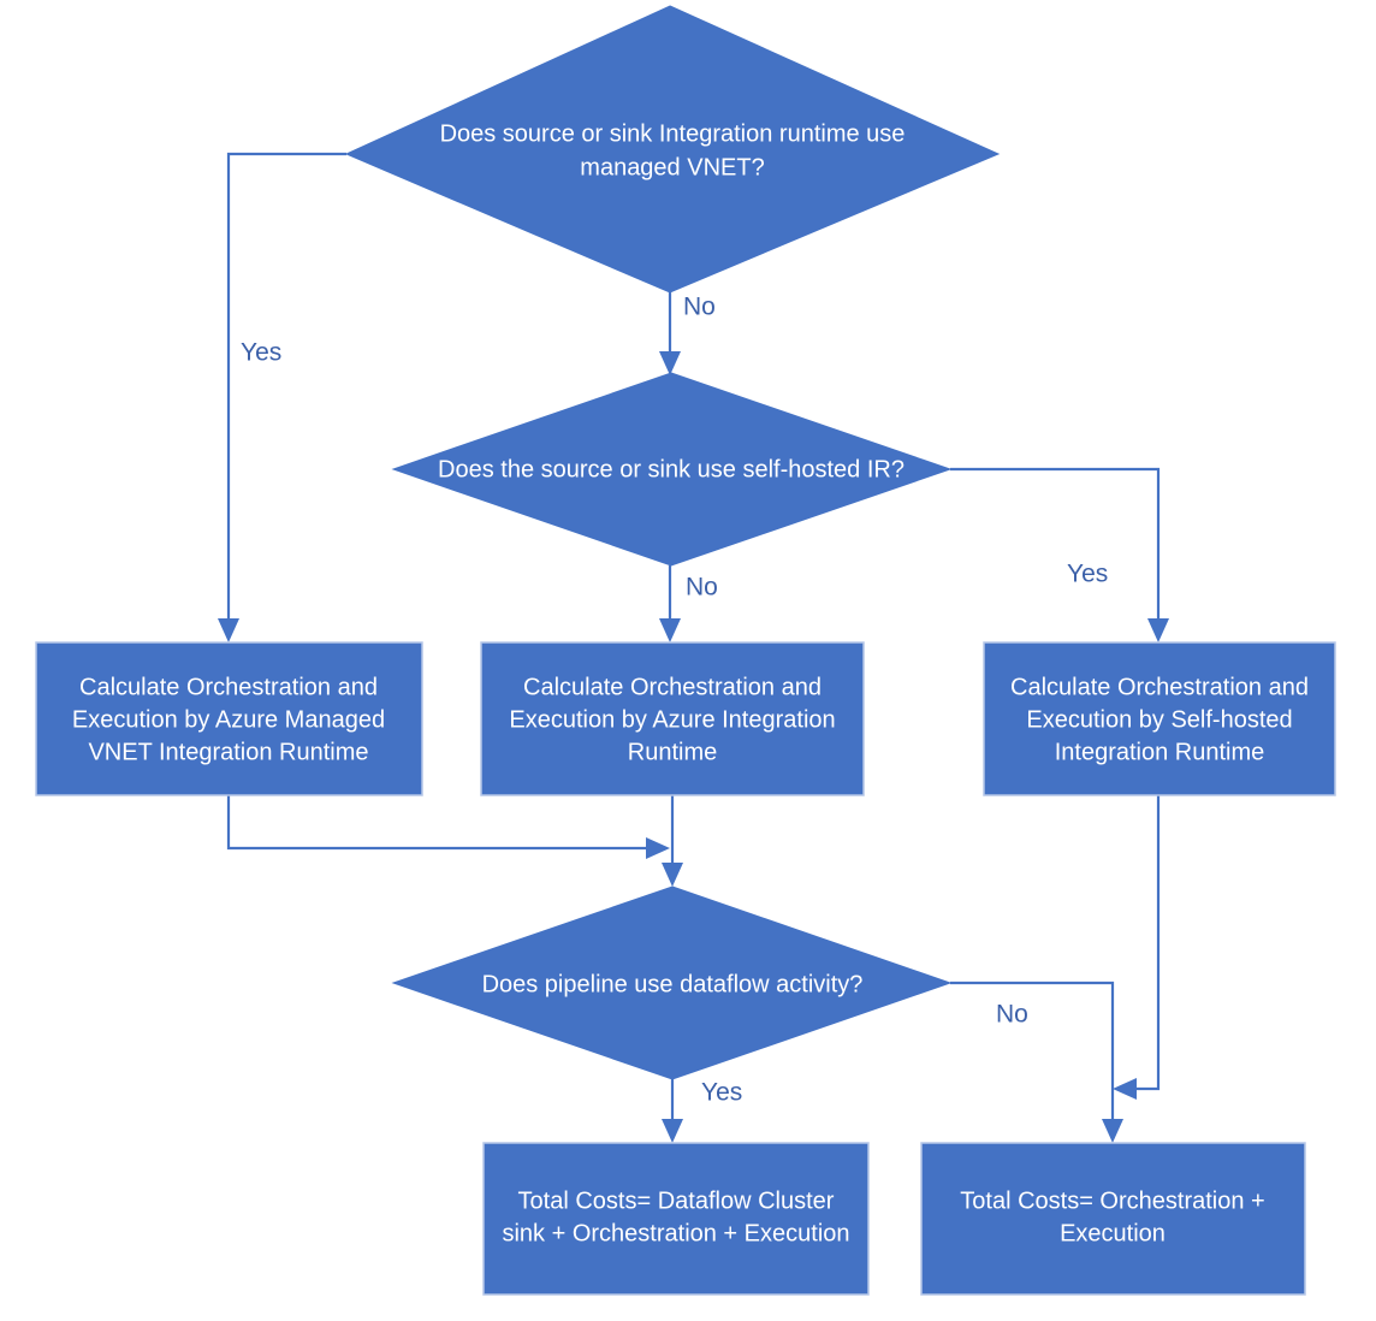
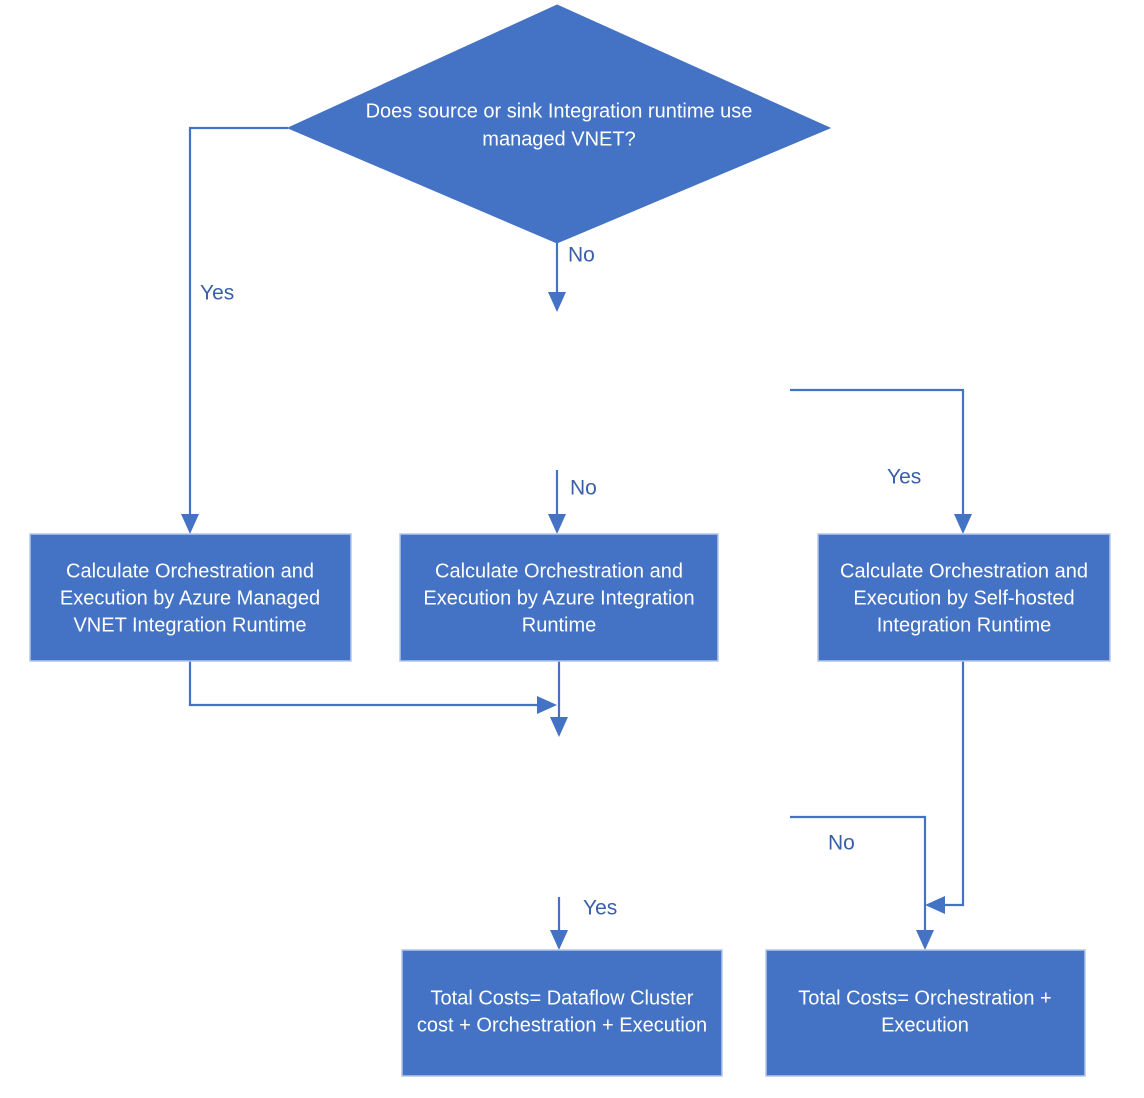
  Does source or sink Integration runtime use
  managed VNET?
- Does the source or sink use self-hosted IR?
- Does pipeline use dataflow activity?
  Calculate Orchestration and
  Execution by Azure Managed
  VNET Integration Runtime
  Calculate Orchestration and
  Execution by Azure Integration
  Runtime
  Calculate Orchestration and
  Execution by Self-hosted
  Integration Runtime
  Total Costs= Dataflow Cluster
- sink + Orchestration + Execution
+ cost + Orchestration + Execution
  Total Costs= Orchestration +
  Execution
  Yes
  No
  No
  Yes
  Yes
  No
